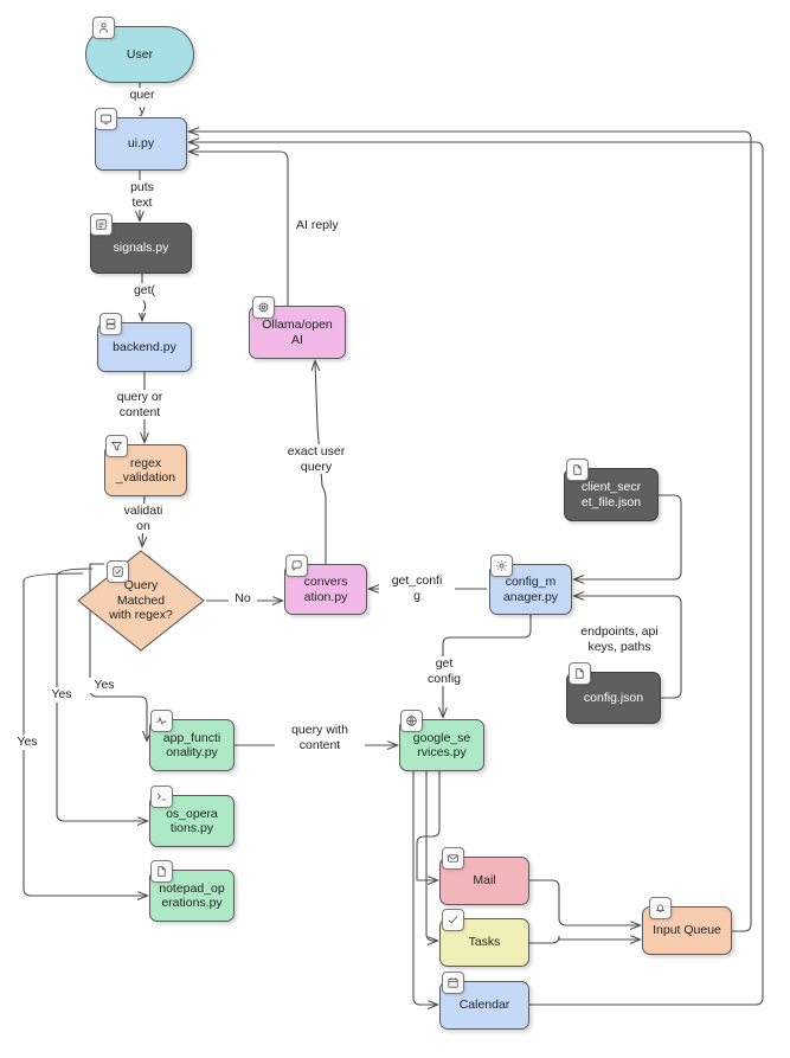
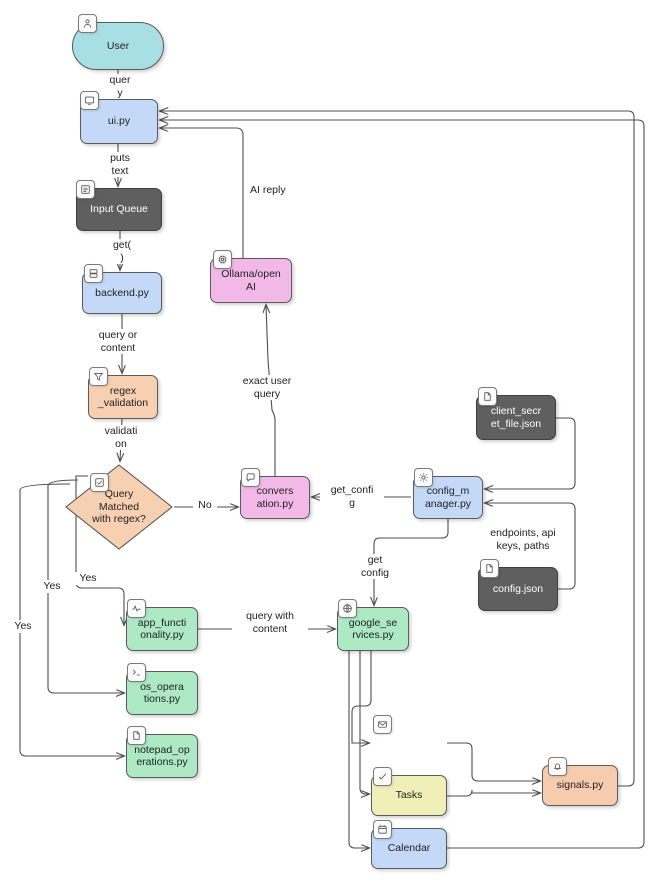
  User
  ui.py
- signals.py
+ Input Queue
  backend.py
  regex
  _validation
  Query
  Matched
  with regex?
  Ollama/open AI
  convers
  ation.py
  config_m
  anager.py
  client_secr
  et_file.json
  config.json
  app_functi
  onality.py
  os_opera
  tions.py
  notepad_op
  erations.py
  google_se
  rvices.py
- Mail
  Tasks
  Calendar
- Input Queue
+ signals.py
  quer
  y
  puts
  text
  get(
  )
  query or
  content
  validati
  on
  AI reply
  exact user
  query
  No
  get_confi
  g
  endpoints, api
  keys, paths
  get
  config
  Yes
  Yes
  Yes
  query with
  content
